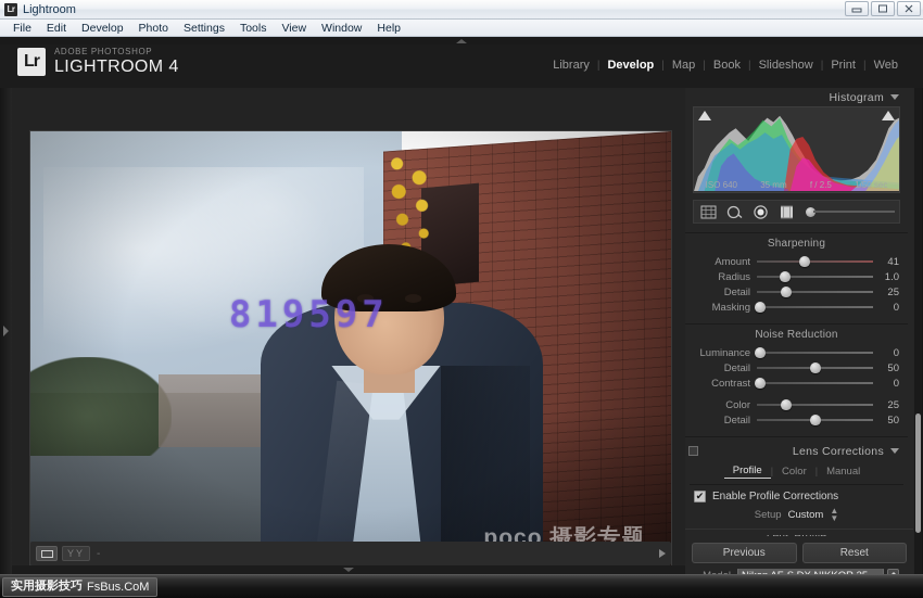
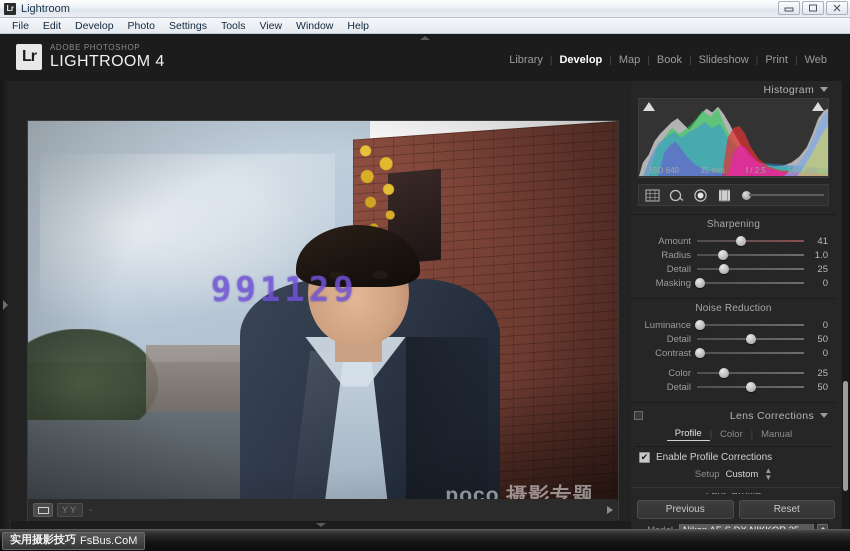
  Lr
  Lightroom
  File
  Edit
  Develop
  Photo
  Settings
  Tools
  View
  Window
  Help
  Lr
  ADOBE PHOTOSHOP
  LIGHTROOM 4
  Library
  |
  Develop
  |
  Map
  |
  Book
  |
  Slideshow
  Print
  |
  Web
- 819597
+ 991129
  poco 摄影专题
  YY
  -
  Histogram
  ISO 640
  35 mm
  f / 2.5
  1/50 sec
  Sharpening
  Amount
  41
  Radius
  1.0
  Detail
  25
  Masking
  0
  Noise Reduction
  Luminance
  0
  Detail
  50
  Contrast
  0
  Color
  25
  Detail
  50
  Lens Corrections
  Profile
  Color
  Manual
  ✔
  Enable Profile Corrections
  Setup
  Custom
  ▲
  ▼
  Previous
  Reset
  实用摄影技巧
  FsBus.CoM
